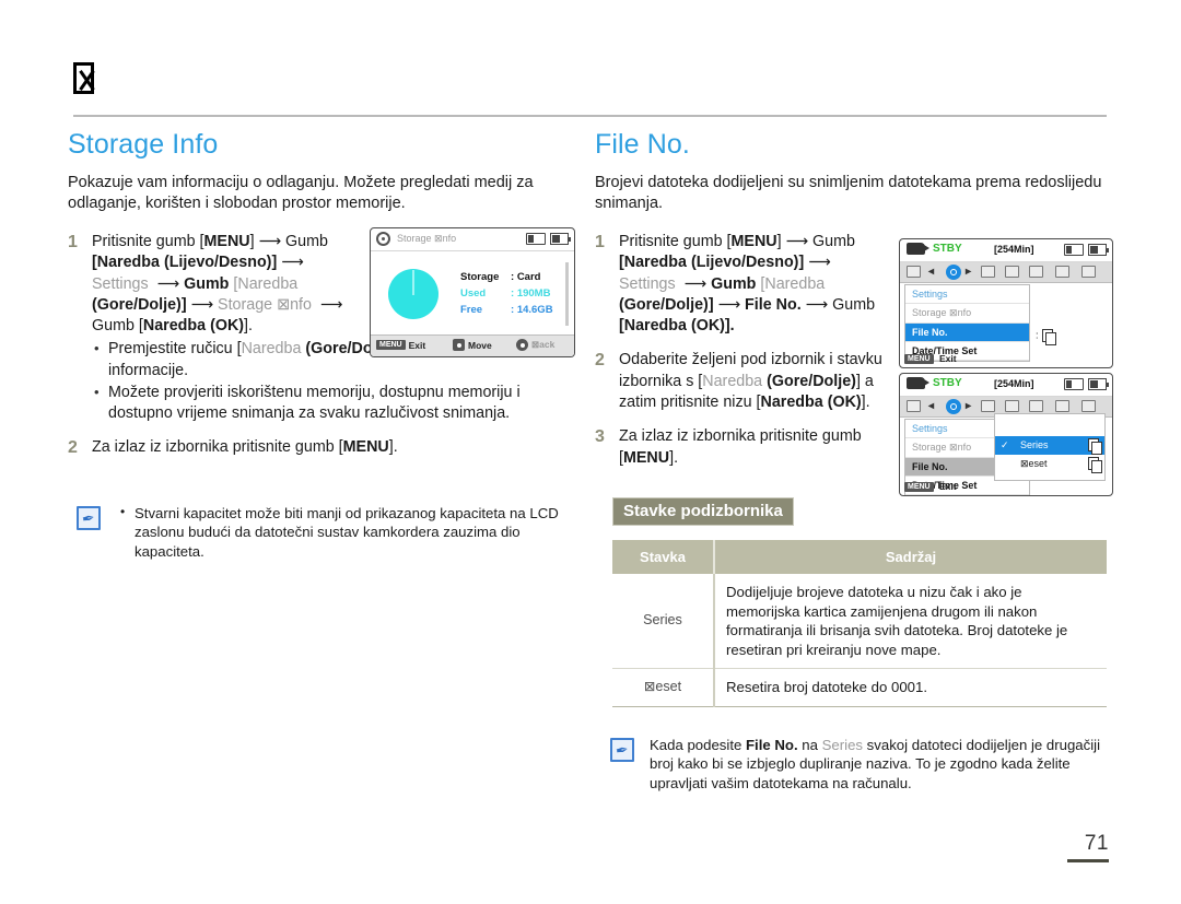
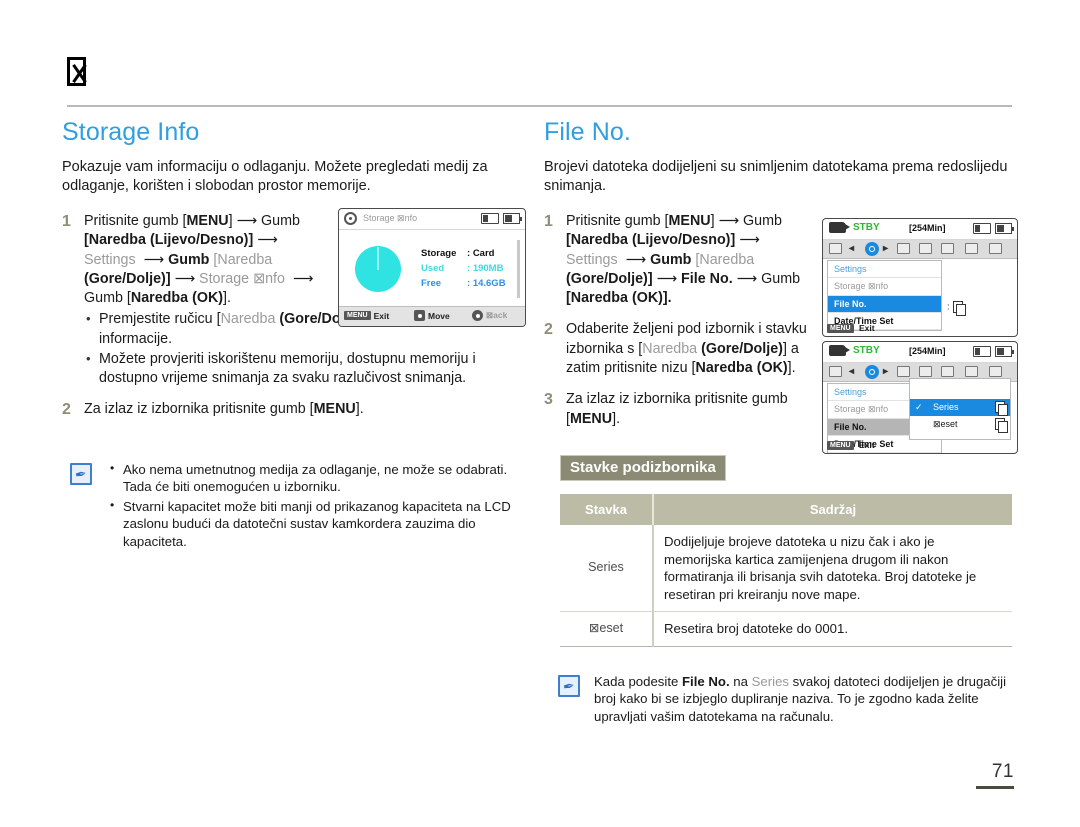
  Storage Info
  Pokazuje vam informaciju o odlaganju. Možete pregledati medij za odlaganje, korišten i slobodan prostor memorije.
  1
  Pritisnite gumb [MENU] ⟶ Gumb
  [Naredba (Lijevo/Desno)] ⟶
  Settings ⟶ Gumb [Naredba
  (Gore/Dolje)] ⟶ Storage ⊠nfo ⟶
  Gumb [Naredba (OK)].
  Možete provjeriti iskorištenu memoriju, dostupnu memoriju i dostupno vrijeme snimanja za svaku razlučivost snimanja.
  2
  Za izlaz iz izbornika pritisnite gumb [MENU].
+ Ako nema umetnutnog medija za odlaganje, ne može se odabrati. Tada će biti onemogućen u izborniku.
  Stvarni kapacitet može biti manji od prikazanog kapaciteta na LCD zaslonu budući da datotečni sustav kamkordera zauzima dio kapaciteta.
  File No.
  Brojevi datoteka dodijeljeni su snimljenim datotekama prema redoslijedu snimanja.
  1
  Pritisnite gumb [MENU] ⟶ Gumb
  [Naredba (Lijevo/Desno)] ⟶
  Settings ⟶ Gumb [Naredba
  (Gore/Dolje)] ⟶ File No. ⟶ Gumb
  [Naredba (OK)].
  2
  Odaberite željeni pod izbornik i stavku izbornika s [Naredba (Gore/Dolje)] a zatim pritisnite nizu [Naredba (OK)].
  3
  Za izlaz iz izbornika pritisnite gumb [MENU].
  Stavke podizbornika
  Stavka	Sadržaj
  Series	Dodijeljuje brojeve datoteka u nizu čak i ako je memorijska kartica zamijenjena drugom ili nakon formatiranja ili brisanja svih datoteka. Broj datoteke je resetiran pri kreiranju nove mape.
  ⊠eset	Resetira broj datoteke do 0001.
  Kada podesite File No. na Series svakoj datoteci dodijeljen je drugačiji broj kako bi se izbjeglo dupliranje naziva. To je zgodno kada želite upravljati vašim datotekama na računalu.
  Storage ⊠nfo
  Storage : Card
  Used : 190MB
  Free : 14.6GB
  Move
  ⊠ack
  STBY
  [254Min]
  ◂
  ▸
  Settings
  Storage ⊠nfo
  File No.
  Date/Time Set
  :
  STBY
  [254Min]
  ◂
  ▸
  Settings
  Storage ⊠nfo
  File No.
  ✓
  Series
  ⊠eset
  71
